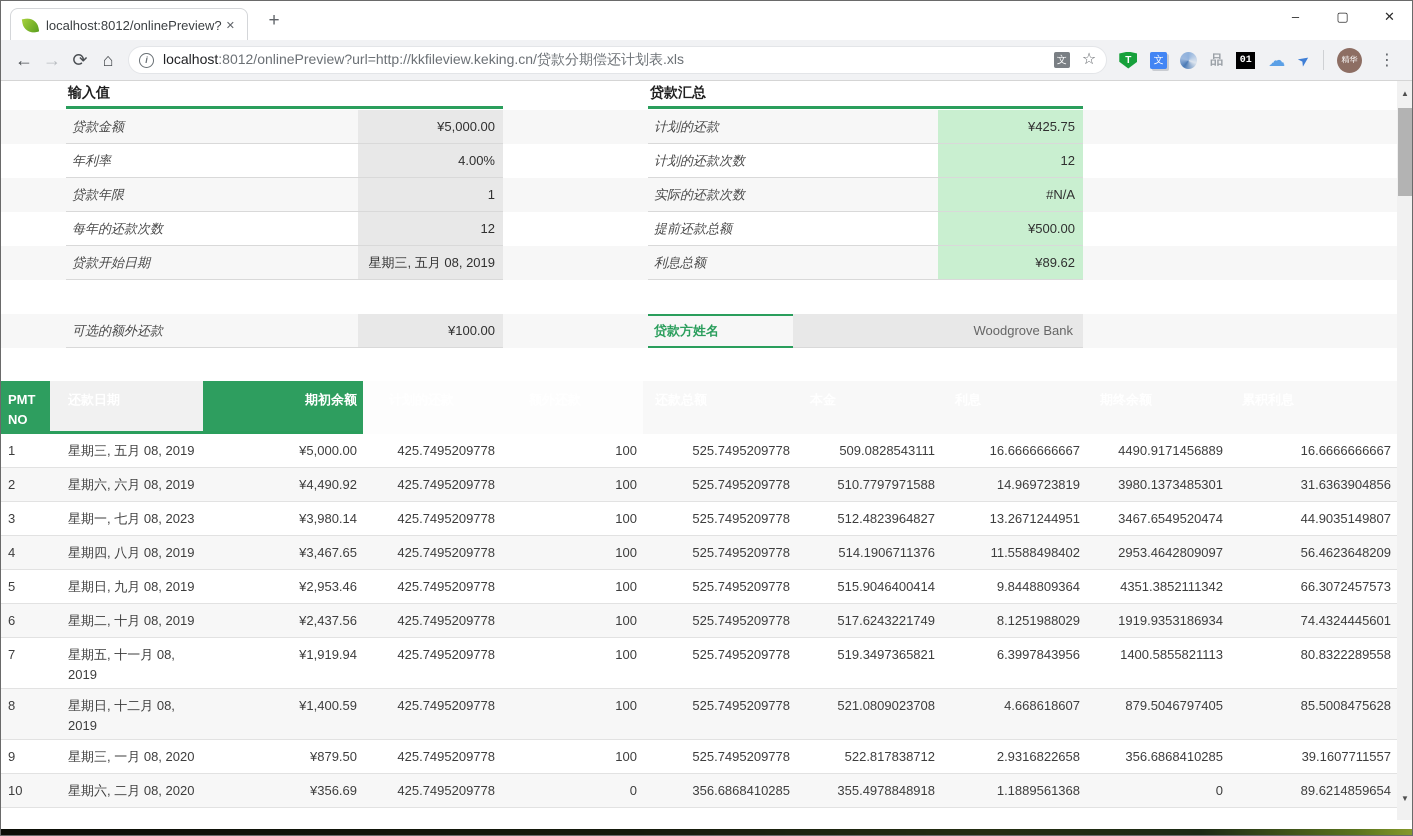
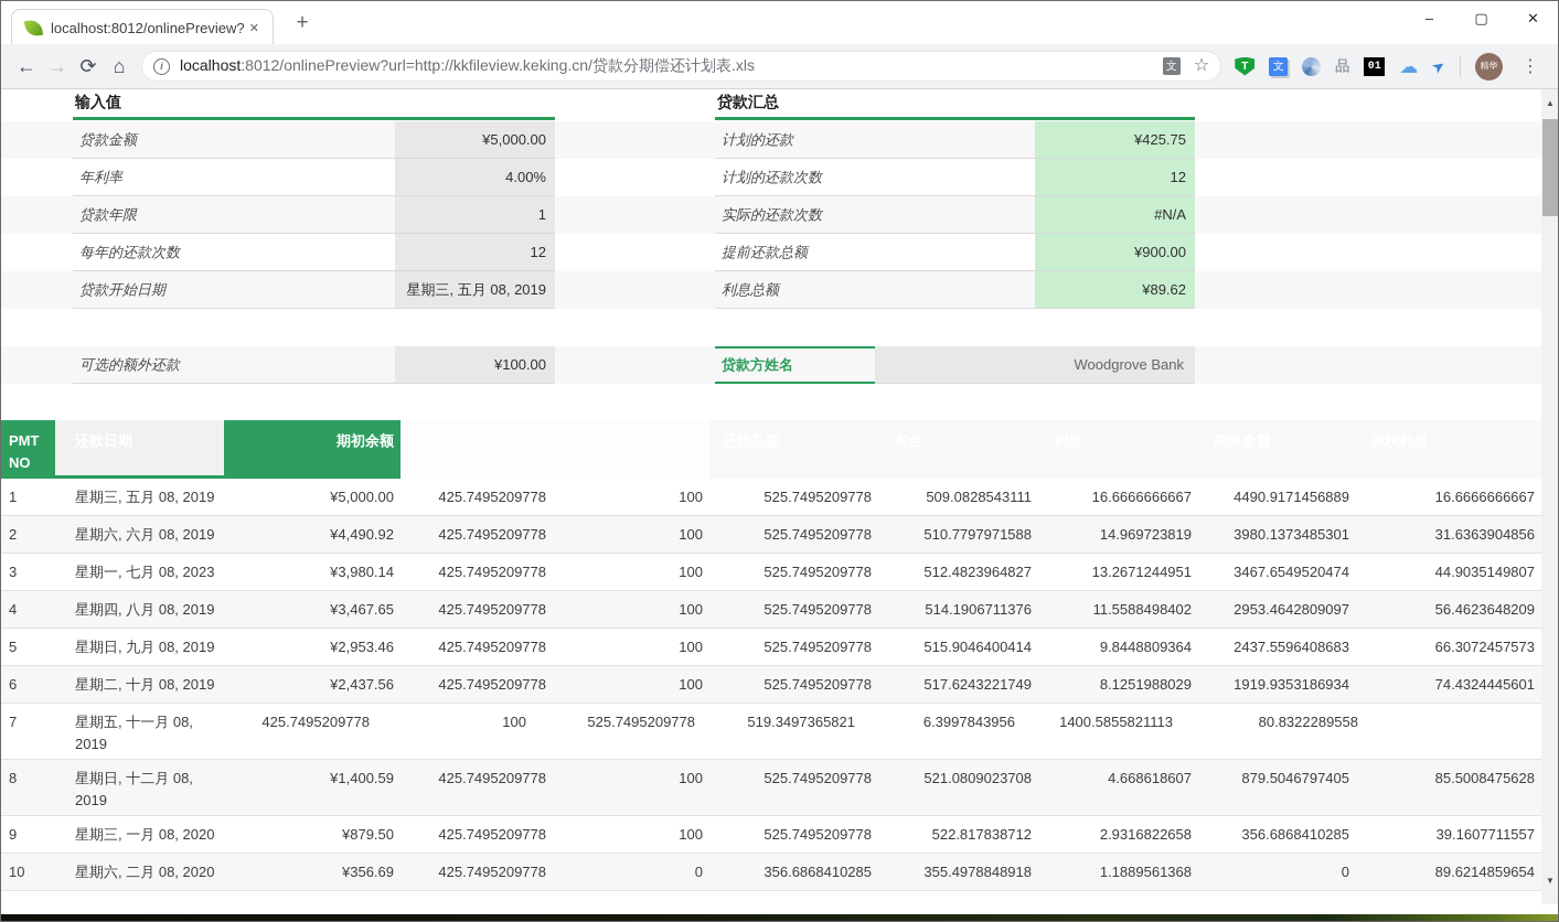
  localhost:8012/onlinePreview?
  ✕
  +
  –
  ▢
  ✕
  ←
  →
  ⟳
  ⌂
  i
  localhost:8012/onlinePreview?url=http://kkfileview.keking.cn/贷款分期偿还计划表.xls
  文
  ☆
  T
  文
  品
  01
  ☁
  精华
  ⋮
  输入值
  贷款汇总
  贷款金额
  ¥5,000.00
  计划的还款
  ¥425.75
  年利率
  4.00%
  计划的还款次数
  12
  贷款年限
  1
  实际的还款次数
  #N/A
  每年的还款次数
  12
  提前还款总额
- ¥500.00
+ ¥900.00
  贷款开始日期
  星期三, 五月 08, 2019
  利息总额
  ¥89.62
  可选的额外还款
  ¥100.00
  贷款方姓名
  Woodgrove Bank
  PMT NO
  期初余额
  1
  星期三, 五月 08, 2019
  ¥5,000.00
  425.7495209778
  100
  525.7495209778
  509.0828543111
  16.6666666667
  4490.9171456889
  16.6666666667
  2
  星期六, 六月 08, 2019
  ¥4,490.92
  425.7495209778
  100
  525.7495209778
  510.7797971588
  14.969723819
  3980.1373485301
  31.6363904856
  3
  星期一, 七月 08, 2023
  ¥3,980.14
  425.7495209778
  100
  525.7495209778
  512.4823964827
  13.2671244951
  3467.6549520474
  44.9035149807
  4
  星期四, 八月 08, 2019
  ¥3,467.65
  425.7495209778
  100
  525.7495209778
  514.1906711376
  11.5588498402
  2953.4642809097
  56.4623648209
  5
  星期日, 九月 08, 2019
  ¥2,953.46
  425.7495209778
  100
  525.7495209778
  515.9046400414
  9.8448809364
- 4351.3852111342
+ 2437.5596408683
  66.3072457573
  6
  星期二, 十月 08, 2019
  ¥2,437.56
  425.7495209778
  100
  525.7495209778
  517.6243221749
  8.1251988029
  1919.9353186934
  74.4324445601
  7
  星期五, 十一月 08, 2019
- ¥1,919.94
  425.7495209778
  100
  525.7495209778
  519.3497365821
  6.3997843956
  1400.5855821113
  80.8322289558
  8
  星期日, 十二月 08, 2019
  ¥1,400.59
  425.7495209778
  100
  525.7495209778
  521.0809023708
  4.668618607
  879.5046797405
  85.5008475628
  9
  星期三, 一月 08, 2020
  ¥879.50
  425.7495209778
  100
  525.7495209778
  522.817838712
  2.9316822658
  356.6868410285
  39.1607711557
  10
  星期六, 二月 08, 2020
  ¥356.69
  425.7495209778
  0
  356.6868410285
  355.4978848918
  1.1889561368
  0
  89.6214859654
  ▲
  ▼
